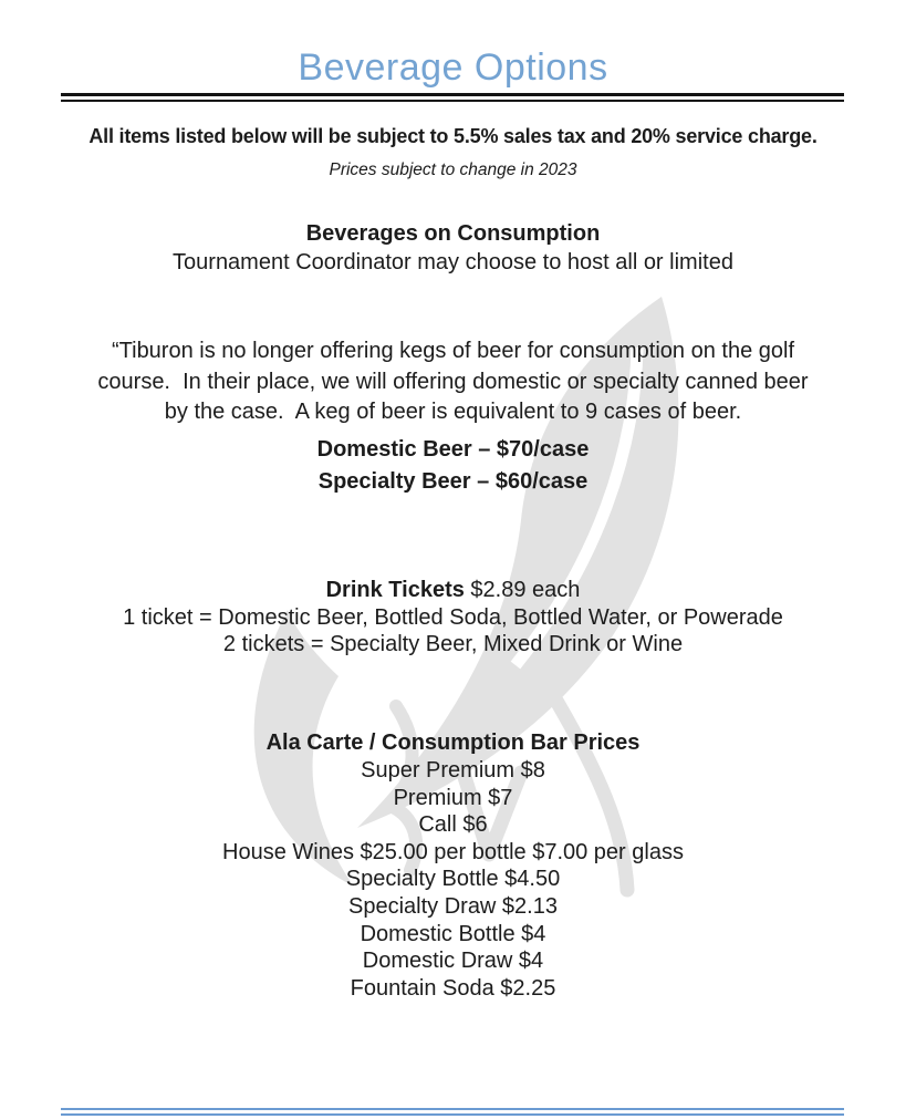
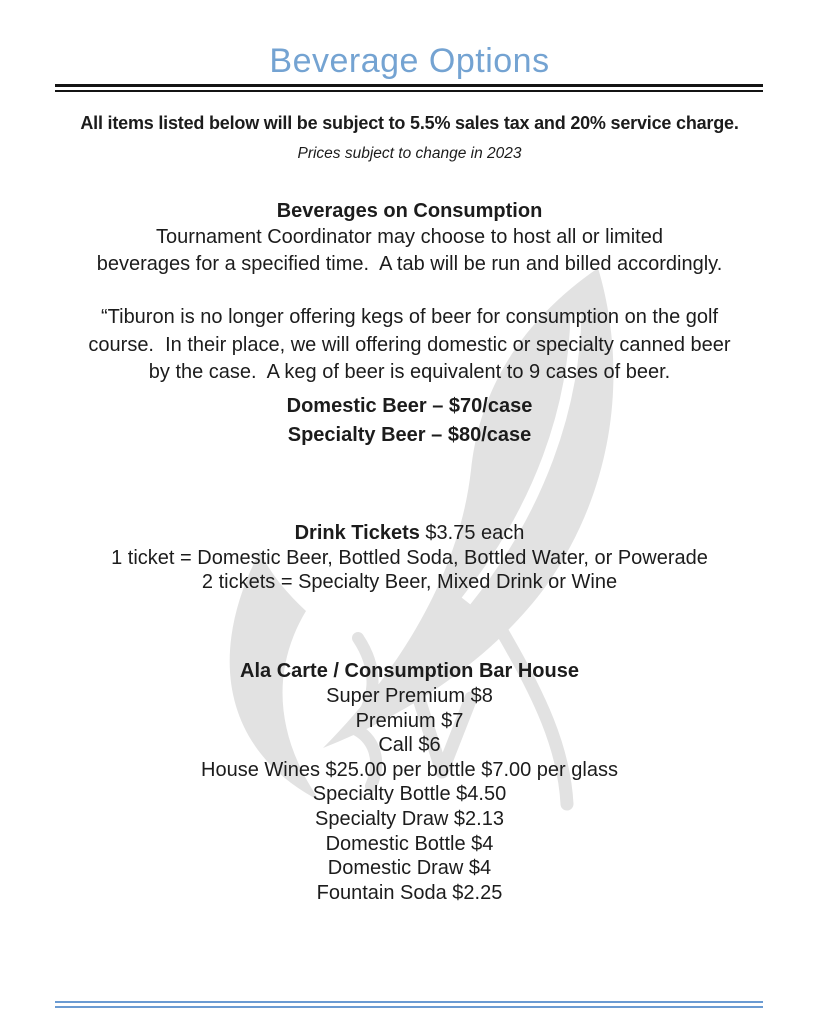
  Beverage Options
  All items listed below will be subject to 5.5% sales tax and 20% service charge.
  Prices subject to change in 2023
  Beverages on Consumption
  Tournament Coordinator may choose to host all or limited
+ beverages for a specified time. A tab will be run and billed accordingly.
  “Tiburon is no longer offering kegs of beer for consumption on the golf
  course. In their place, we will offering domestic or specialty canned beer
  by the case. A keg of beer is equivalent to 9 cases of beer.
  Domestic Beer – $70/case
- Specialty Beer – $60/case
+ Specialty Beer – $80/case
- Drink Tickets $2.89 each
+ Drink Tickets $3.75 each
  1 ticket = Domestic Beer, Bottled Soda, Bottled Water, or Powerade
  2 tickets = Specialty Beer, Mixed Drink or Wine
- Ala Carte / Consumption Bar Prices
+ Ala Carte / Consumption Bar House
  Super Premium $8
  Premium $7
  Call $6
  House Wines $25.00 per bottle $7.00 per glass
  Specialty Bottle $4.50
  Specialty Draw $2.13
  Domestic Bottle $4
  Domestic Draw $4
  Fountain Soda $2.25
